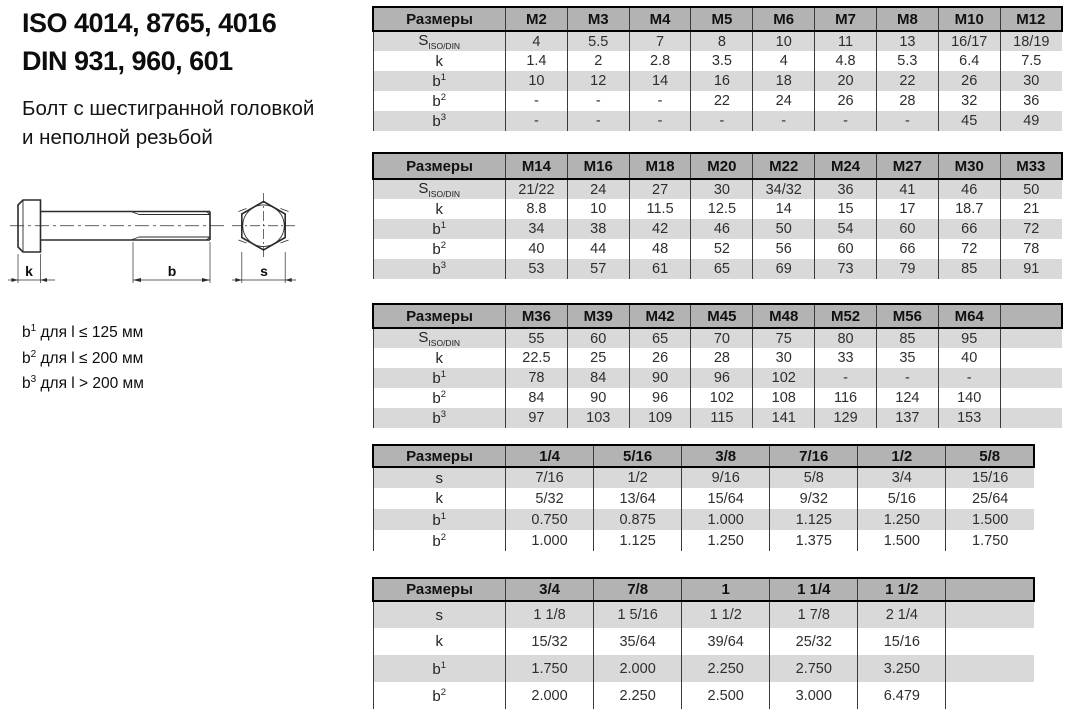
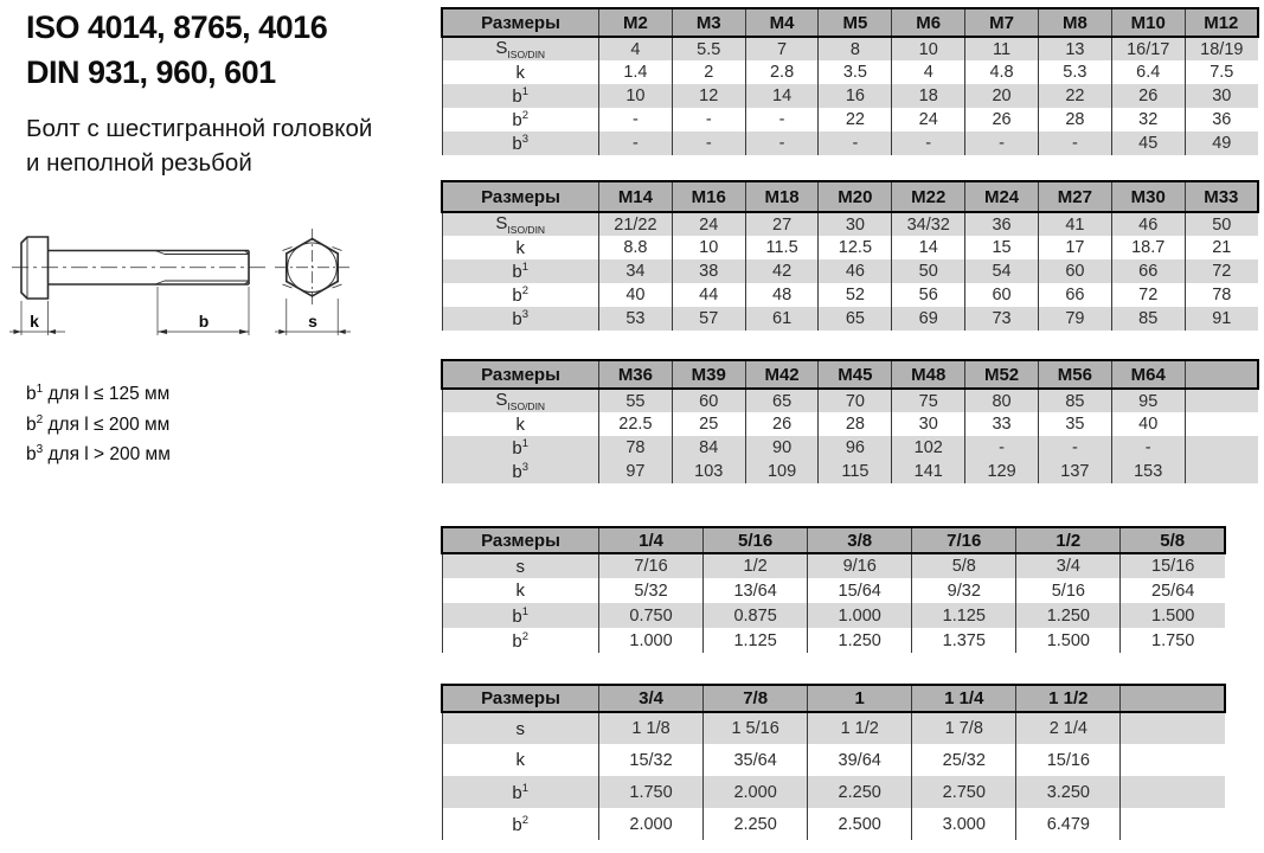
  ISO 4014, 8765, 4016
  DIN 931, 960, 601
  Болт с шестигранной головкой
  и неполной резьбой
  k
  b
  s
  b1 для l ≤ 125 мм
  b2 для l ≤ 200 мм
  b3 для l > 200 мм
  Размеры	M2	M3	M4	M5	M6	M7	M8	M10	M12
  SISO/DIN	4	5.5	7	8	10	11	13	16/17	18/19
  k	1.4	2	2.8	3.5	4	4.8	5.3	6.4	7.5
  b1	10	12	14	16	18	20	22	26	30
  b2	-	-	-	22	24	26	28	32	36
  b3	-	-	-	-	-	-	-	45	49
  Размеры	M14	M16	M18	M20	M22	M24	M27	M30	M33
  SISO/DIN	21/22	24	27	30	34/32	36	41	46	50
  k	8.8	10	11.5	12.5	14	15	17	18.7	21
  b1	34	38	42	46	50	54	60	66	72
  b2	40	44	48	52	56	60	66	72	78
  b3	53	57	61	65	69	73	79	85	91
  Размеры	M36	M39	M42	M45	M48	M52	M56	M64
  SISO/DIN	55	60	65	70	75	80	85	95
  k	22.5	25	26	28	30	33	35	40
  b1	78	84	90	96	102	-	-	-
- b2	84	90	96	102	108	116	124	140
  b3	97	103	109	115	141	129	137	153
  Размеры	1/4	5/16	3/8	7/16	1/2	5/8
  s	7/16	1/2	9/16	5/8	3/4	15/16
  k	5/32	13/64	15/64	9/32	5/16	25/64
  b1	0.750	0.875	1.000	1.125	1.250	1.500
  b2	1.000	1.125	1.250	1.375	1.500	1.750
  Размеры	3/4	7/8	1	1 1/4	1 1/2
  s	1 1/8	1 5/16	1 1/2	1 7/8	2 1/4
  k	15/32	35/64	39/64	25/32	15/16
  b1	1.750	2.000	2.250	2.750	3.250
  b2	2.000	2.250	2.500	3.000	6.479
